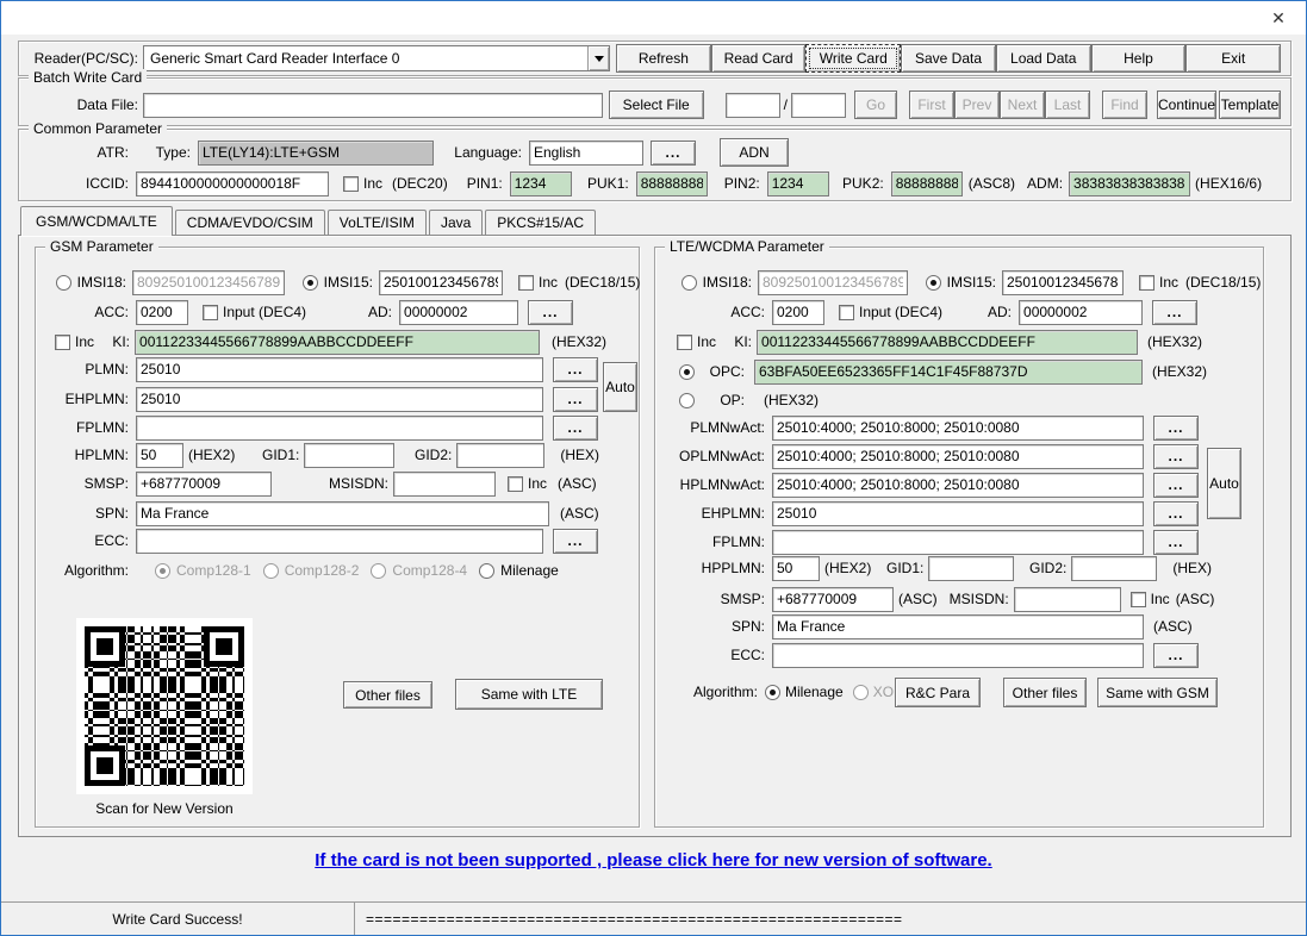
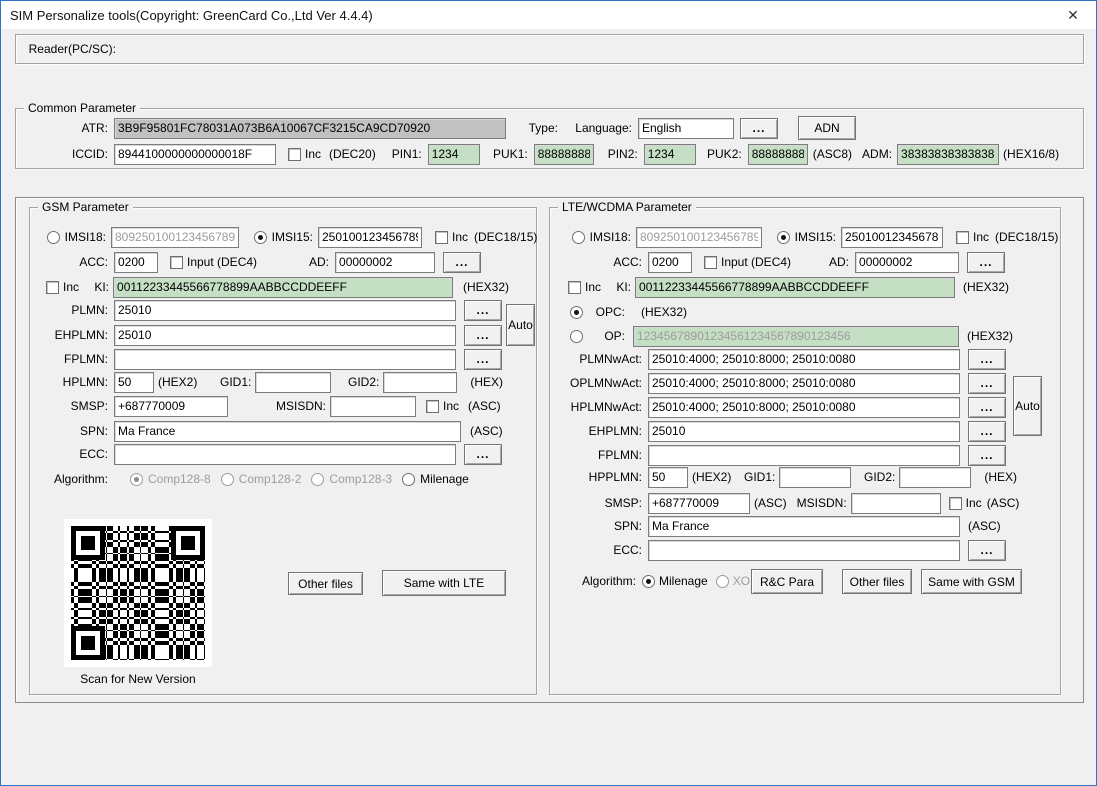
+ SIM Personalize tools(Copyright: GreenCard Co.,Ltd Ver 4.4.4)
  ✕
  Reader(PC/SC):
- Generic Smart Card Reader Interface 0
- Refresh
- Read Card
- Write Card
- Save Data
- Load Data
- Help
- Exit
- Batch Write Card
- Data File:
- Select File
- /
- Go
- First
- Prev
- Next
- Last
- Find
- Continue
- Template
  Common Parameter
  ATR:
+ 3B9F95801FC78031A073B6A10067CF3215CA9CD70920
  Type:
- LTE(LY14):LTE+GSM
  Language:
  English
  ...
  ADN
  ICCID:
  8944100000000000018F
  Inc
  (DEC20)
  PIN1:
  1234
  PUK1:
  88888888
  PIN2:
  1234
  PUK2:
  88888888
  (ASC8)
  ADM:
  38383838383838
- (HEX16/6)
+ (HEX16/8)
- GSM/WCDMA/LTE
- CDMA/EVDO/CSIM
- VoLTE/ISIM
- Java
- PKCS#15/AC
  GSM Parameter
  IMSI18:
  809250100123456789
  IMSI15:
  25010012345678
  Inc
  (DEC18/15)
  ACC:
  0200
  Input (DEC4)
  AD:
  00000002
  ...
  Inc
  KI:
  00112233445566778899AABBCCDDEEFF
  (HEX32)
  PLMN:
  25010
  ...
  EHPLMN:
  25010
  ...
  Auto
  FPLMN:
  ...
  HPLMN:
  50
  (HEX2)
  GID1:
  GID2:
  (HEX)
  SMSP:
  +687770009
  MSISDN:
  Inc
  (ASC)
  SPN:
  Ma France
  (ASC)
  ECC:
  ...
  Algorithm:
- Comp128-1
+ Comp128-8
  Comp128-2
- Comp128-4
+ Comp128-3
  Milenage
  Scan for New Version
  Other files
  Same with LTE
  LTE/WCDMA Parameter
  IMSI18:
  809250100123456789
  IMSI15:
  25010012345678
  Inc
  (DEC18/15)
  ACC:
  0200
  Input (DEC4)
  AD:
  00000002
  ...
  Inc
  KI:
  00112233445566778899AABBCCDDEEFF
  (HEX32)
  OPC:
- 63BFA50EE6523365FF14C1F45F88737D
  (HEX32)
  OP:
+ 12345678901234561234567890123456
  (HEX32)
  PLMNwAct:
  25010:4000; 25010:8000; 25010:0080
  ...
  OPLMNwAct:
  25010:4000; 25010:8000; 25010:0080
  ...
  HPLMNwAct:
  25010:4000; 25010:8000; 25010:0080
  ...
  Auto
  EHPLMN:
  25010
  ...
  FPLMN:
  ...
  HPPLMN:
  50
  (HEX2)
  GID1:
  GID2:
  (HEX)
  SMSP:
  +687770009
  (ASC)
  MSISDN:
  Inc
  (ASC)
  SPN:
  Ma France
  (ASC)
  ECC:
  ...
  Algorithm:
  Milenage
  R&C Para
  Other files
  Same with GSM
- If the card is not been supported , please click here for new version of software.
- Write Card Success!
- ============================================================
